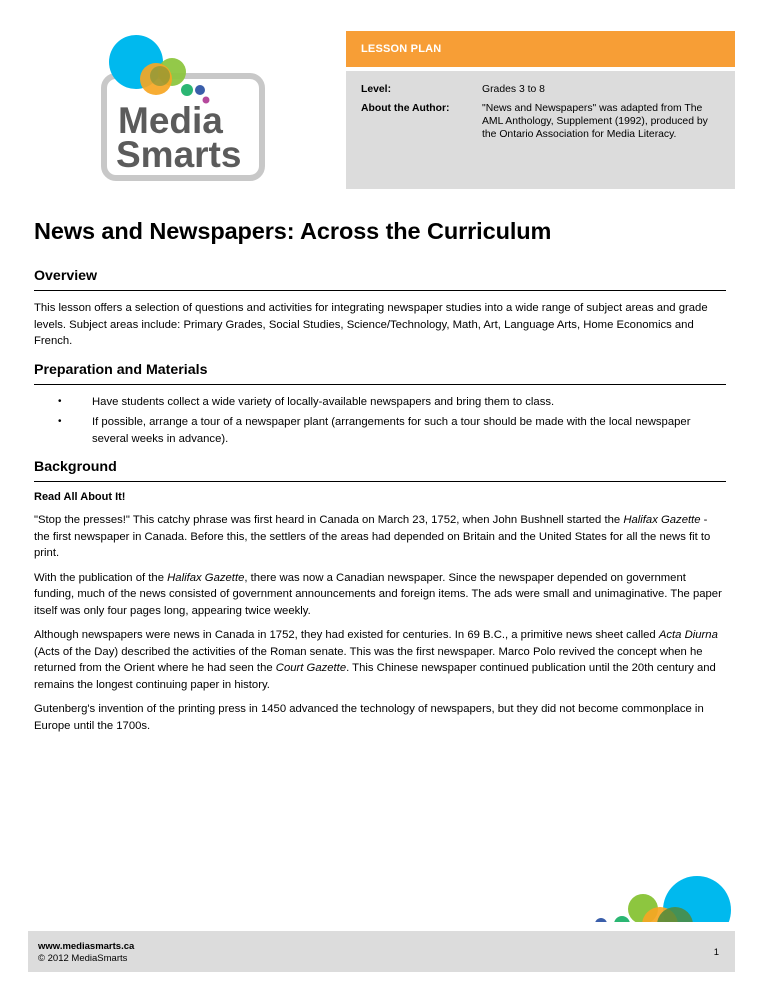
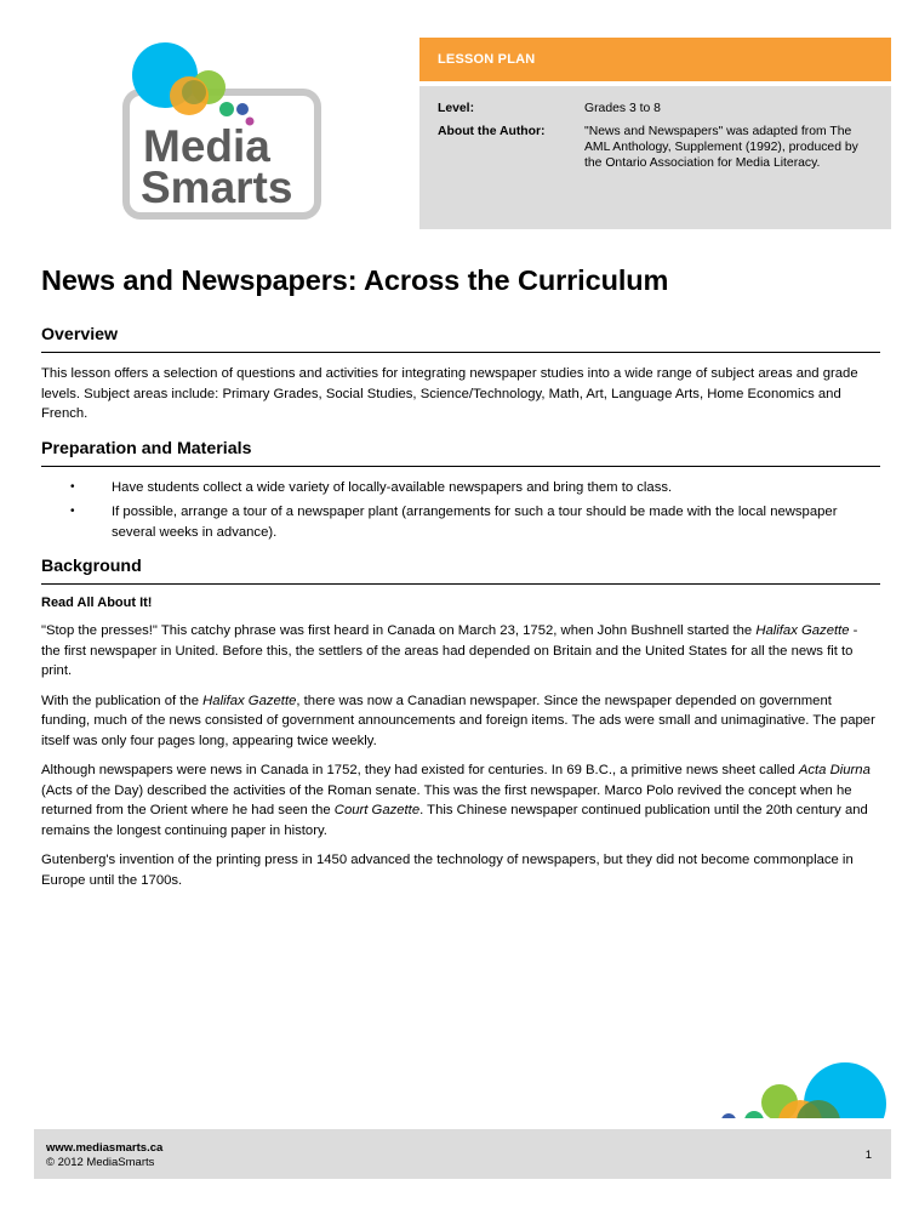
  Media
  Smarts
  LESSON PLAN
  Level:
  Grades 3 to 8
  About the Author:
  "News and Newspapers" was adapted from The AML Anthology, Supplement (1992), produced by the Ontario Association for Media Literacy.
  News and Newspapers: Across the Curriculum
  Overview
  This lesson offers a selection of questions and activities for integrating newspaper studies into a wide range of subject areas and grade levels. Subject areas include: Primary Grades, Social Studies, Science/Technology, Math, Art, Language Arts, Home Economics and French.
  Preparation and Materials
  •
  Have students collect a wide variety of locally-available newspapers and bring them to class.
  •
  If possible, arrange a tour of a newspaper plant (arrangements for such a tour should be made with the local newspaper several weeks in advance).
  Background
  Read All About It!
- "Stop the presses!" This catchy phrase was first heard in Canada on March 23, 1752, when John Bushnell started the Halifax Gazette - the first newspaper in Canada. Before this, the settlers of the areas had depended on Britain and the United States for all the news fit to print.
+ "Stop the presses!" This catchy phrase was first heard in Canada on March 23, 1752, when John Bushnell started the Halifax Gazette - the first newspaper in United. Before this, the settlers of the areas had depended on Britain and the United States for all the news fit to print.
  With the publication of the Halifax Gazette, there was now a Canadian newspaper. Since the newspaper depended on government funding, much of the news consisted of government announcements and foreign items. The ads were small and unimaginative. The paper itself was only four pages long, appearing twice weekly.
  Although newspapers were news in Canada in 1752, they had existed for centuries. In 69 B.C., a primitive news sheet called Acta Diurna (Acts of the Day) described the activities of the Roman senate. This was the first newspaper. Marco Polo revived the concept when he returned from the Orient where he had seen the Court Gazette. This Chinese newspaper continued publication until the 20th century and remains the longest continuing paper in history.
  Gutenberg's invention of the printing press in 1450 advanced the technology of newspapers, but they did not become commonplace in Europe until the 1700s.
  www.mediasmarts.ca
  © 2012 MediaSmarts
  1
